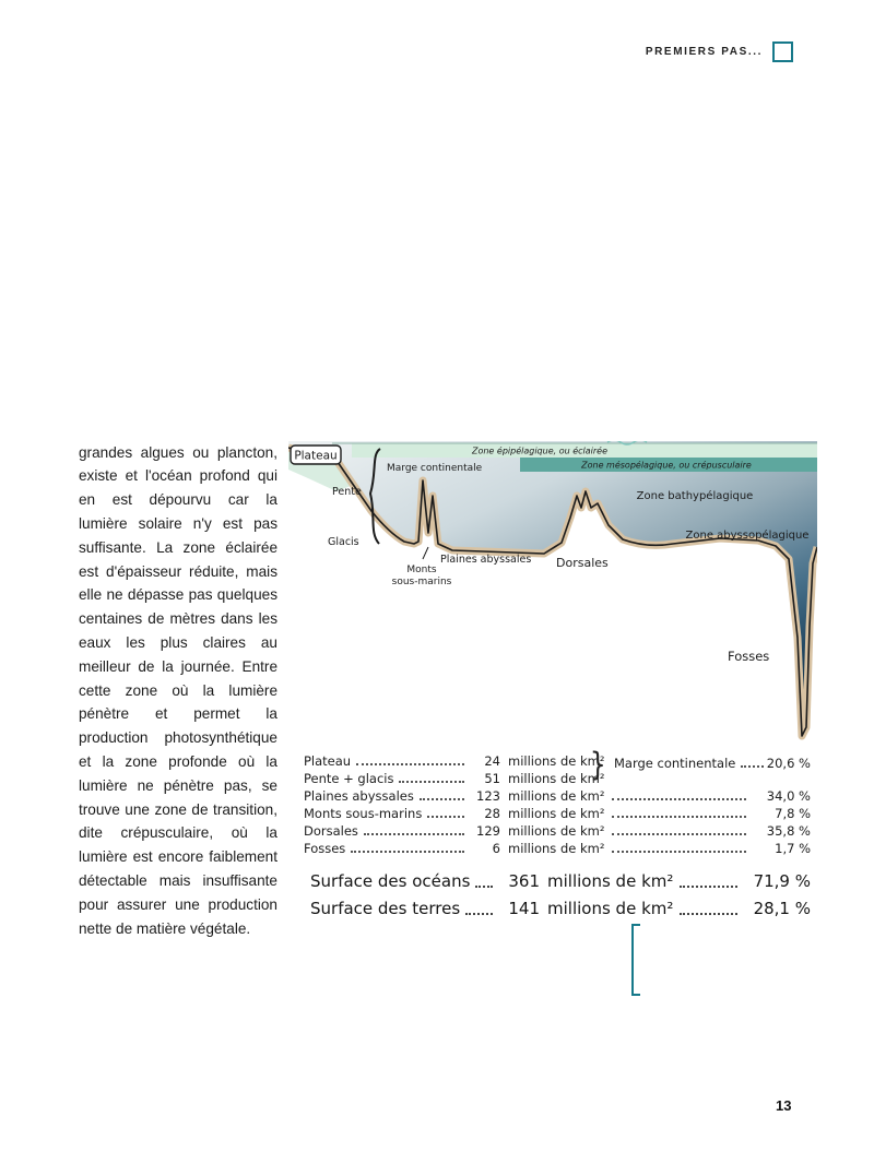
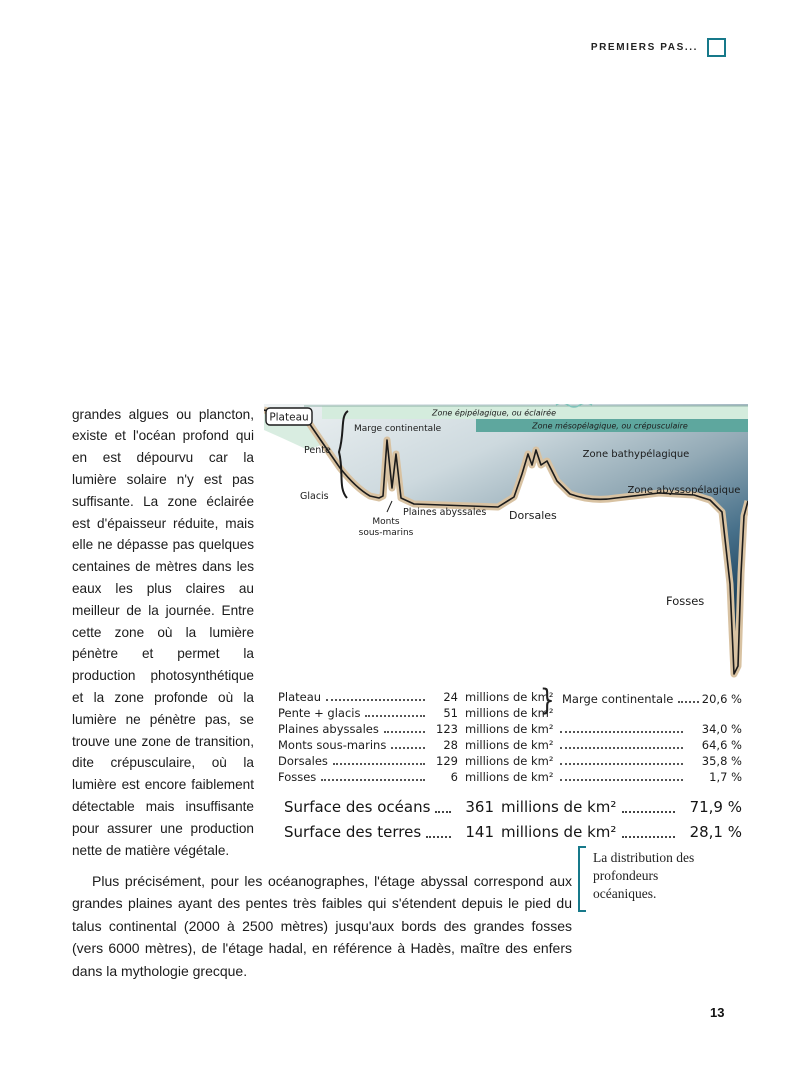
  PREMIERS PAS...
  grandes algues ou plancton, existe et l'océan profond qui en est dépourvu car la lumière solaire n'y est pas suffisante. La zone éclairée est d'épaisseur réduite, mais elle ne dépasse pas quelques centaines de mètres dans les eaux les plus claires au meilleur de la journée. Entre cette zone où la lumière pénètre et permet la production photosynthétique et la zone profonde où la lumière ne pénètre pas, se trouve une zone de transition, dite crépusculaire, où la lumière est encore faiblement détectable mais insuffisante pour assurer une production nette de matière végétale.
  Zone épipélagique, ou éclairée
  Zone mésopélagique, ou crépusculaire
  Zone bathypélagique
  Zone abyssopélagique
  Plateau
  Marge continentale
  Pente
  Glacis
  Monts
  sous-marins
  Plaines abyssales
  Dorsales
  Fosses
  Plateau
  24
  millions de km²
  Pente + glacis
  51
  millions de km²
  Plaines abyssales
  123
  millions de km²
  34,0 %
  Monts sous-marins
  28
  millions de km²
- 7,8 %
+ 64,6 %
  Dorsales
  129
  millions de km²
  35,8 %
  Fosses
  6
  millions de km²
  1,7 %
  }
  Marge continentale
  20,6 %
  Surface des océans
  361
  millions de km²
  71,9 %
  Surface des terres
  141
  millions de km²
  28,1 %
+ La distribution des profondeurs océaniques.
+ Plus précisément, pour les océanographes, l'étage abyssal correspond aux grandes plaines ayant des pentes très faibles qui s'étendent depuis le pied du talus continental (2000 à 2500 mètres) jusqu'aux bords des grandes fosses (vers 6000 mètres), de l'étage hadal, en référence à Hadès, maître des enfers dans la mythologie grecque.
  13
